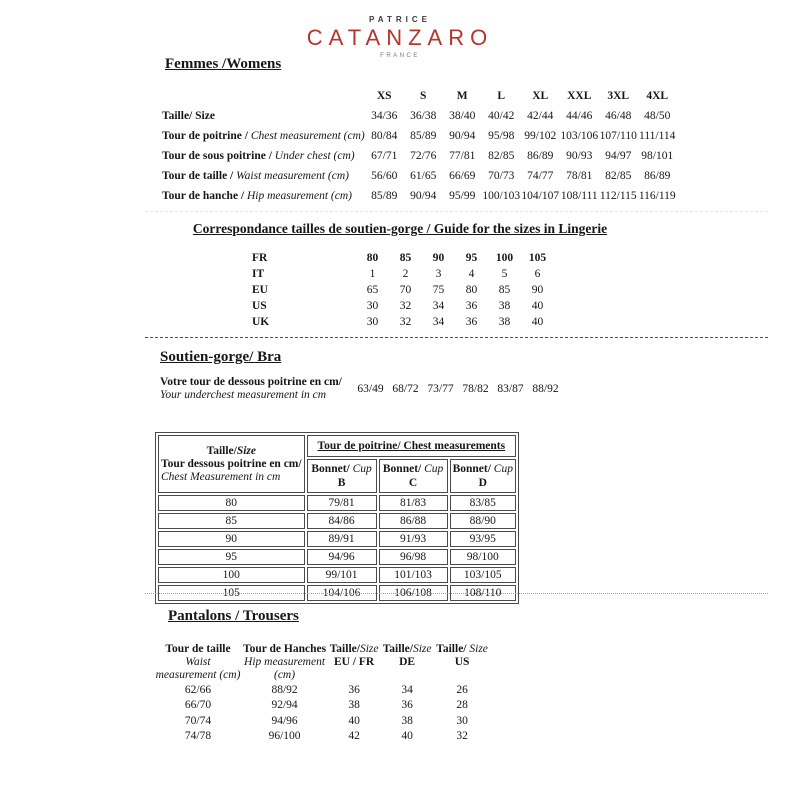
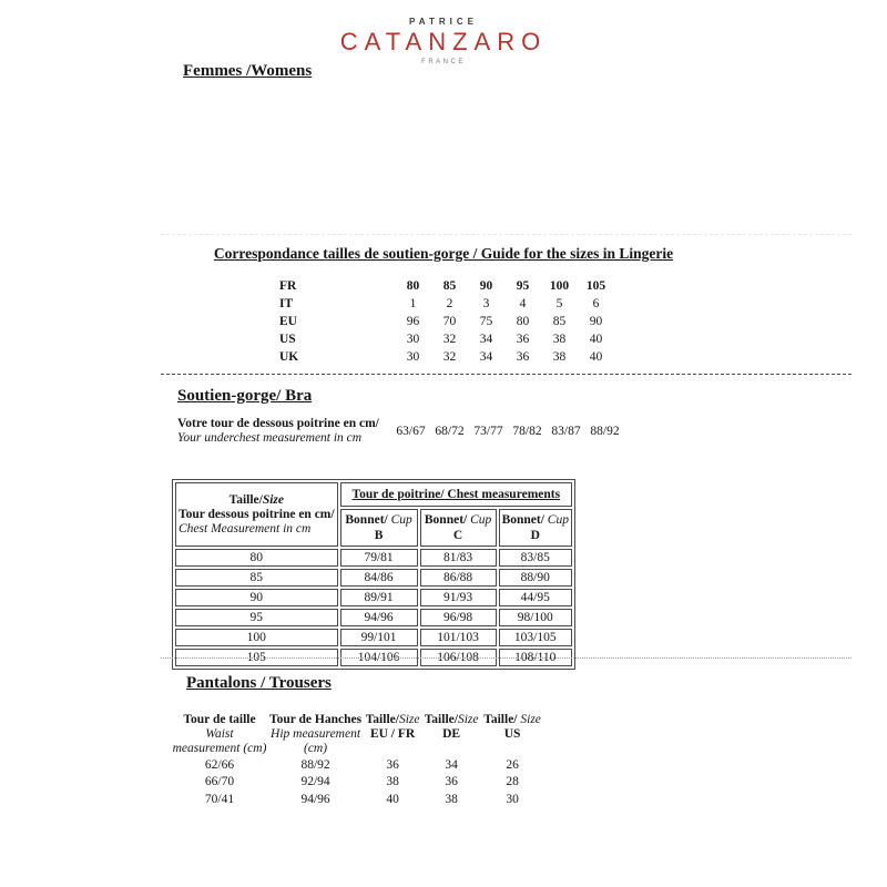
  PATRICE
  CATANZARO
  Femmes /Womens
- 	XS	S	M	L	XL	XXL	3XL	4XL
- Taille/ Size	34/36	36/38	38/40	40/42	42/44	44/46	46/48	48/50
- Tour de poitrine / Chest measurement (cm)	80/84	85/89	90/94	95/98	99/102	103/106	107/110	111/114
- Tour de sous poitrine / Under chest (cm)	67/71	72/76	77/81	82/85	86/89	90/93	94/97	98/101
- Tour de taille / Waist measurement (cm)	56/60	61/65	66/69	70/73	74/77	78/81	82/85	86/89
- Tour de hanche / Hip measurement (cm)	85/89	90/94	95/99	100/103	104/107	108/111	112/115	116/119
  Correspondance tailles de soutien-gorge / Guide for the sizes in Lingerie
  FR	80	85	90	95	100	105
  IT	1	2	3	4	5	6
- EU	65	70	75	80	85	90
+ EU	96	70	75	80	85	90
  US	30	32	34	36	38	40
  UK	30	32	34	36	38	40
  Soutien-gorge/ Bra
- Votre tour de dessous poitrine en cm/ Your underchest measurement in cm	63/49	68/72	73/77	78/82	83/87	88/92
+ Votre tour de dessous poitrine en cm/ Your underchest measurement in cm	63/67	68/72	73/77	78/82	83/87	88/92
  Taille/Size Tour dessous poitrine en cm/ Chest Measurement in cm	Tour de poitrine/ Chest measurements
  Bonnet/ CupB	Bonnet/ CupC	Bonnet/ CupD
  80	79/81	81/83	83/85
  85	84/86	86/88	88/90
- 90	89/91	91/93	93/95
+ 90	89/91	91/93	44/95
  95	94/96	96/98	98/100
  100	99/101	101/103	103/105
  105	104/106	106/108	108/110
  Pantalons / Trousers
  Tour de taille Waist measurement (cm)	Tour de Hanches Hip measurement (cm)	Taille/Size EU / FR	Taille/Size DE	Taille/ Size US
  62/66	88/92	36	34	26
  66/70	92/94	38	36	28
- 70/74	94/96	40	38	30
+ 70/41	94/96	40	38	30
- 74/78	96/100	42	40	32
